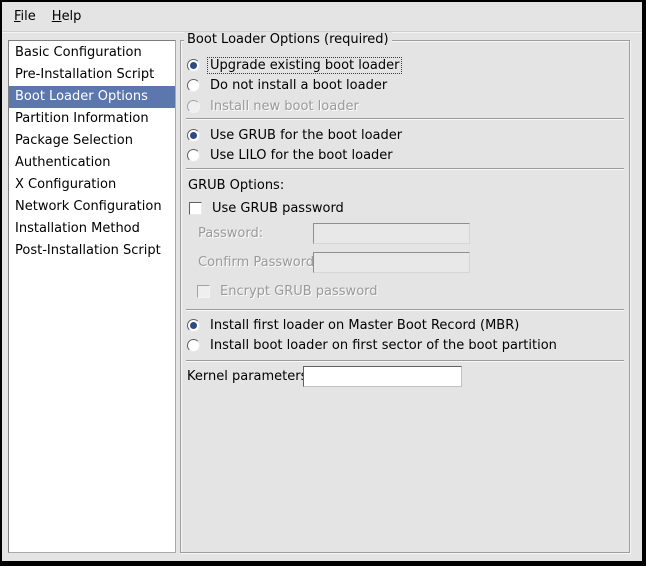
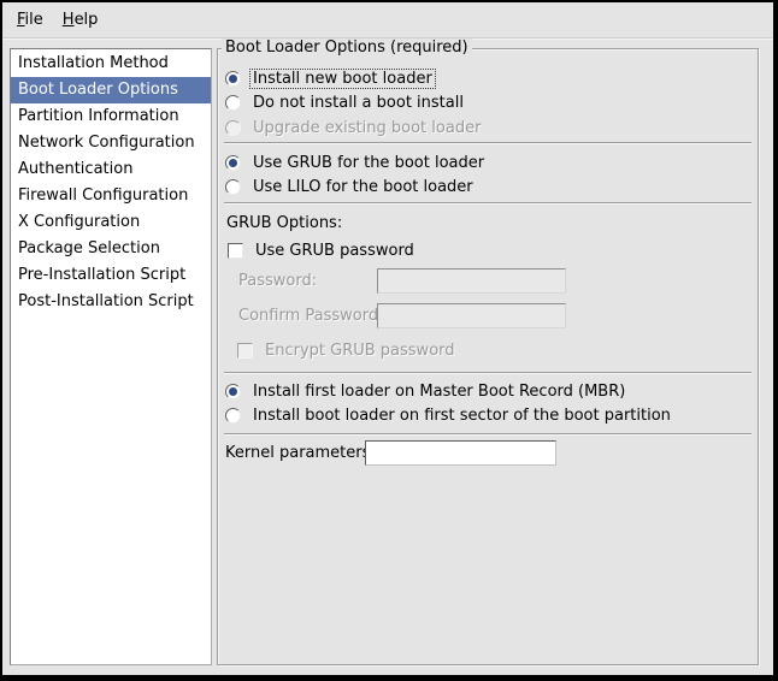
  File
  Help
- Basic Configuration
- Pre-Installation Script
+ Installation Method
  Boot Loader Options
  Partition Information
- Package Selection
+ Network Configuration
  Authentication
+ Firewall Configuration
  X Configuration
- Network Configuration
+ Package Selection
- Installation Method
+ Pre-Installation Script
  Post-Installation Script
  Boot Loader Options (required)
- Upgrade existing boot loader
+ Install new boot loader
- Do not install a boot loader
+ Do not install a boot install
- Install new boot loader
+ Upgrade existing boot loader
  Use GRUB for the boot loader
  Use LILO for the boot loader
  GRUB Options:
  Use GRUB password
  Password:
  Confirm Password
  Encrypt GRUB password
  Install first loader on Master Boot Record (MBR)
  Install boot loader on first sector of the boot partition
  Kernel parameter
